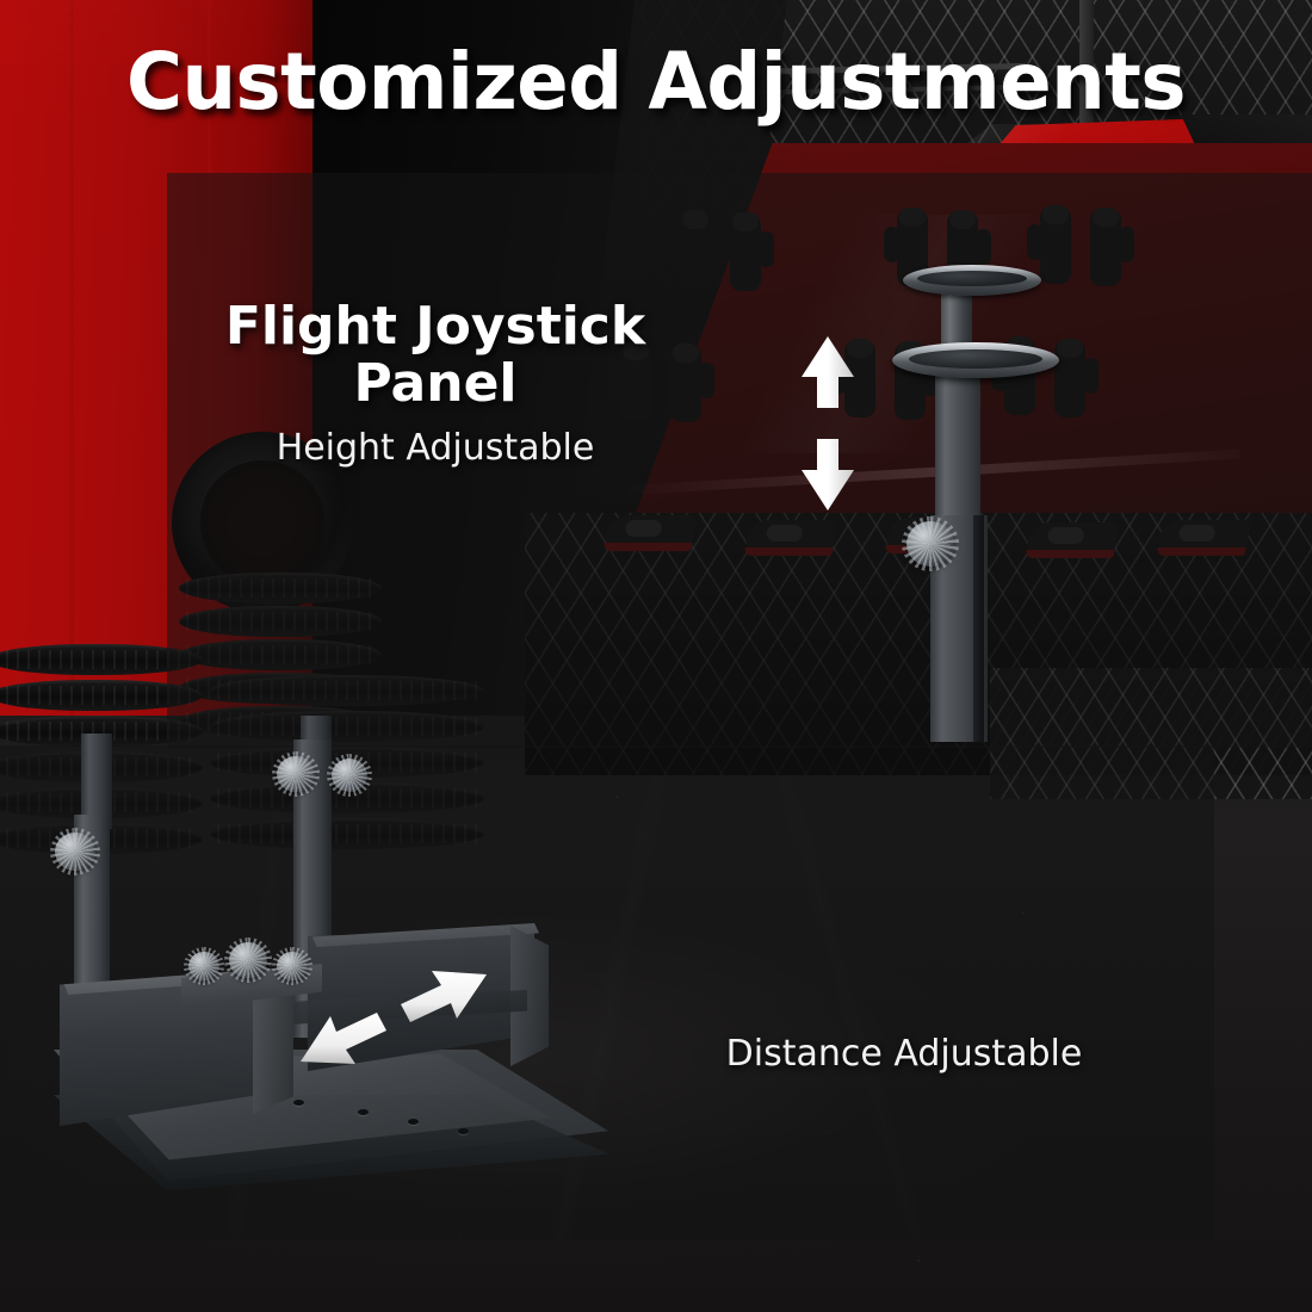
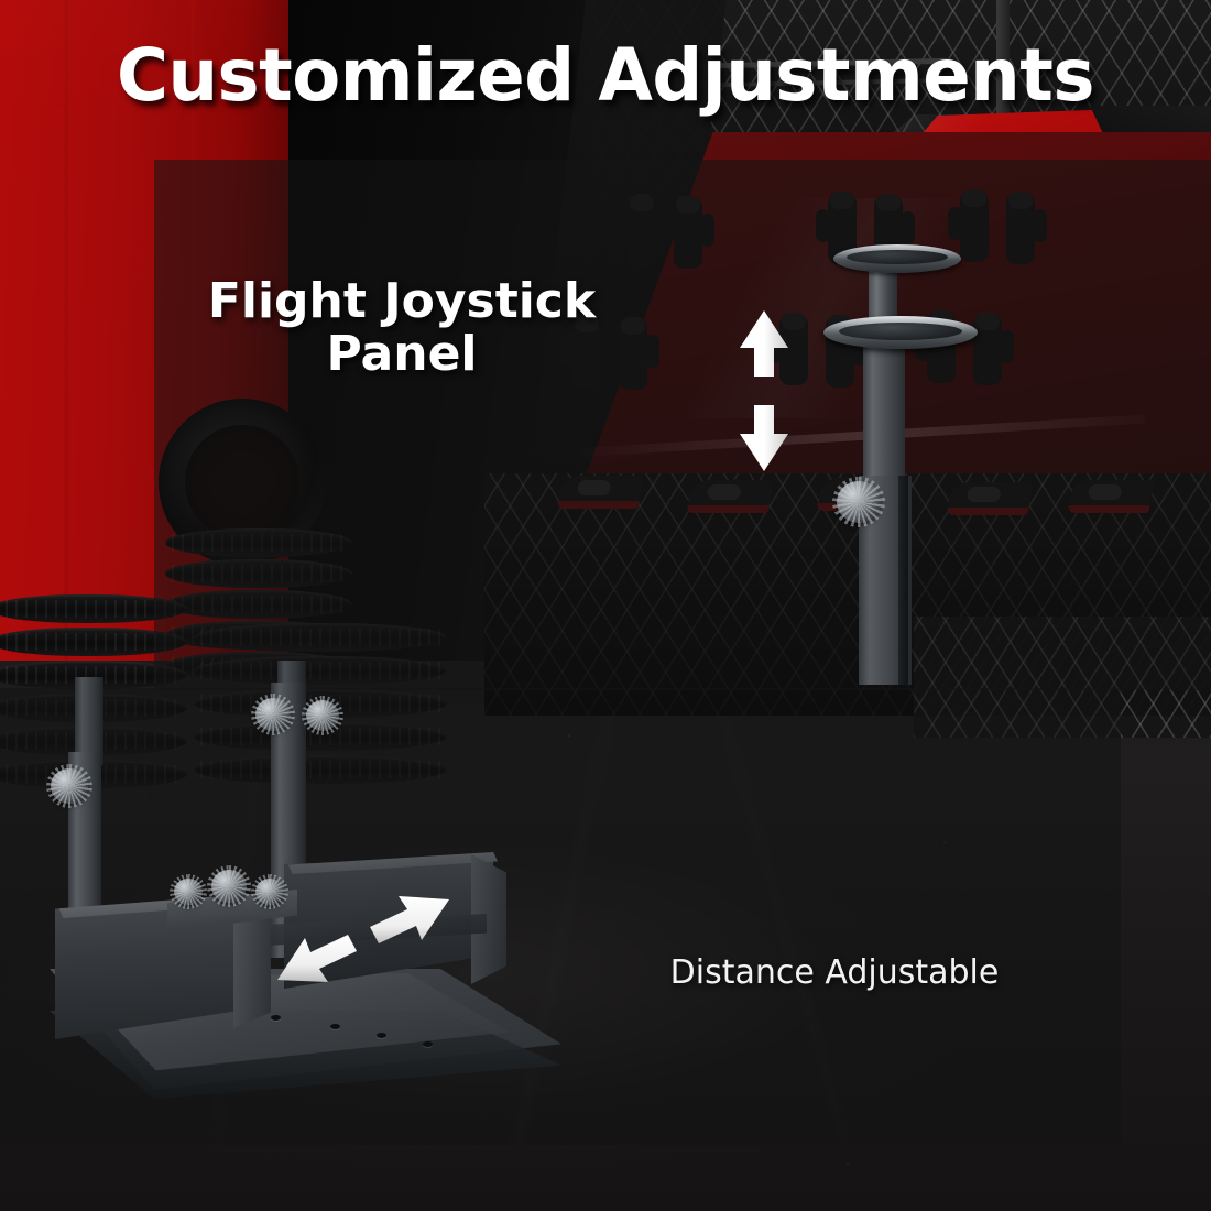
  Customized Adjustments
  Flight Joystick Panel
- Height Adjustable
  Distance Adjustable
